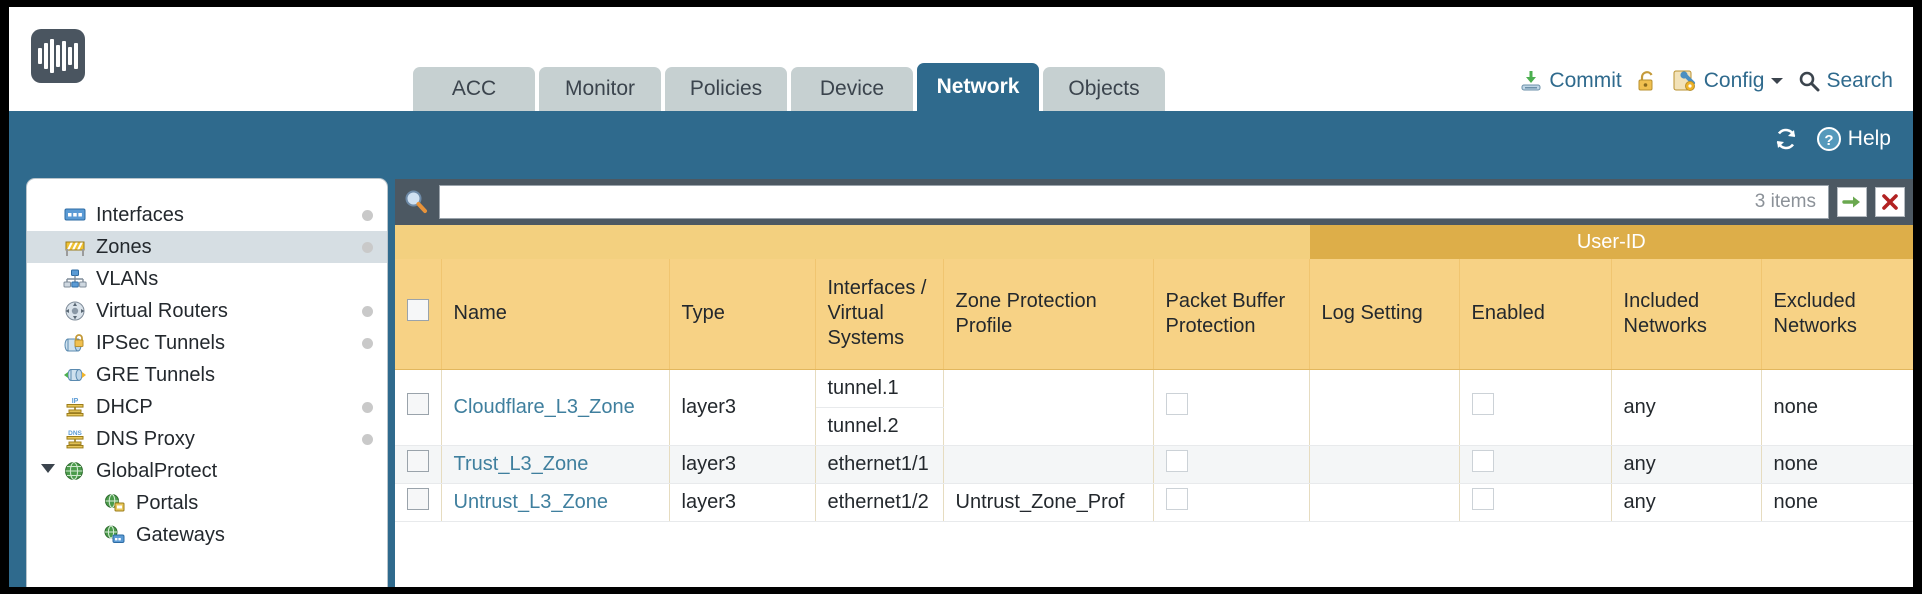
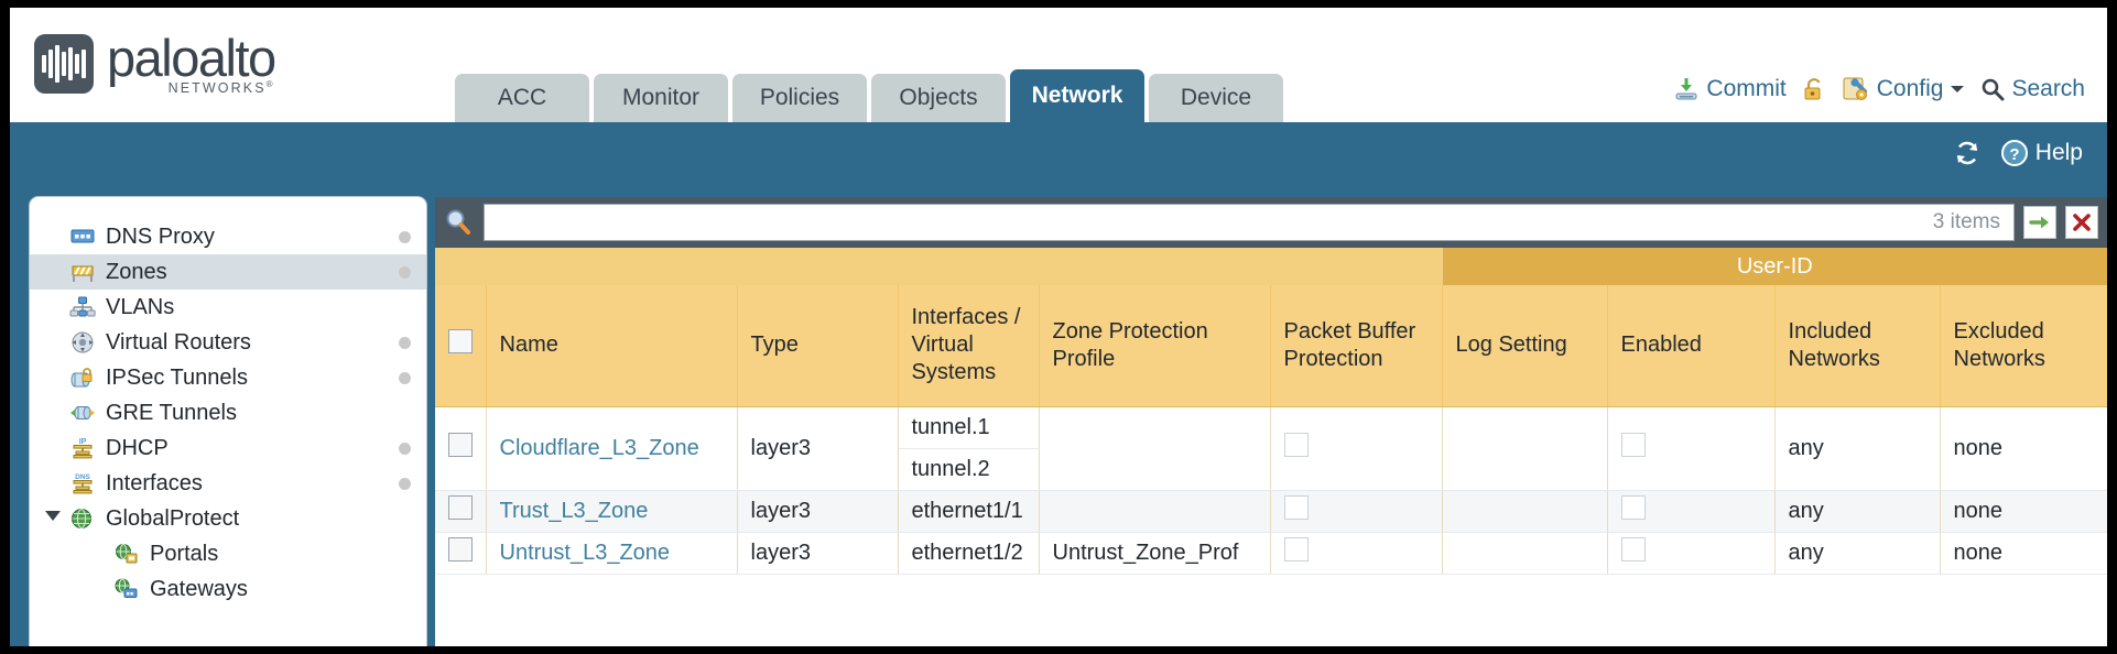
+ paloalto
+ NETWORKS®
  ACC
  Monitor
  Policies
- Device
+ Objects
  Network
- Objects
+ Device
  Commit
  Config
  Search
  ?
  Help
- Interfaces
+ DNS Proxy
  Zones
  VLANs
  Virtual Routers
  IPSec Tunnels
  GRE Tunnels
  DHCP
- DNS Proxy
+ Interfaces
  GlobalProtect
  Portals
  Gateways
  3 items
  	User-ID
  	Name	Type	Interfaces / Virtual Systems	Zone Protection Profile	Packet Buffer Protection	Log Setting	Enabled	Included Networks	Excluded Networks
  	Cloudflare_L3_Zone	layer3	tunnel.1					any	none
  tunnel.2
  	Trust_L3_Zone	layer3	ethernet1/1					any	none
  	Untrust_L3_Zone	layer3	ethernet1/2	Untrust_Zone_Prof				any	none
